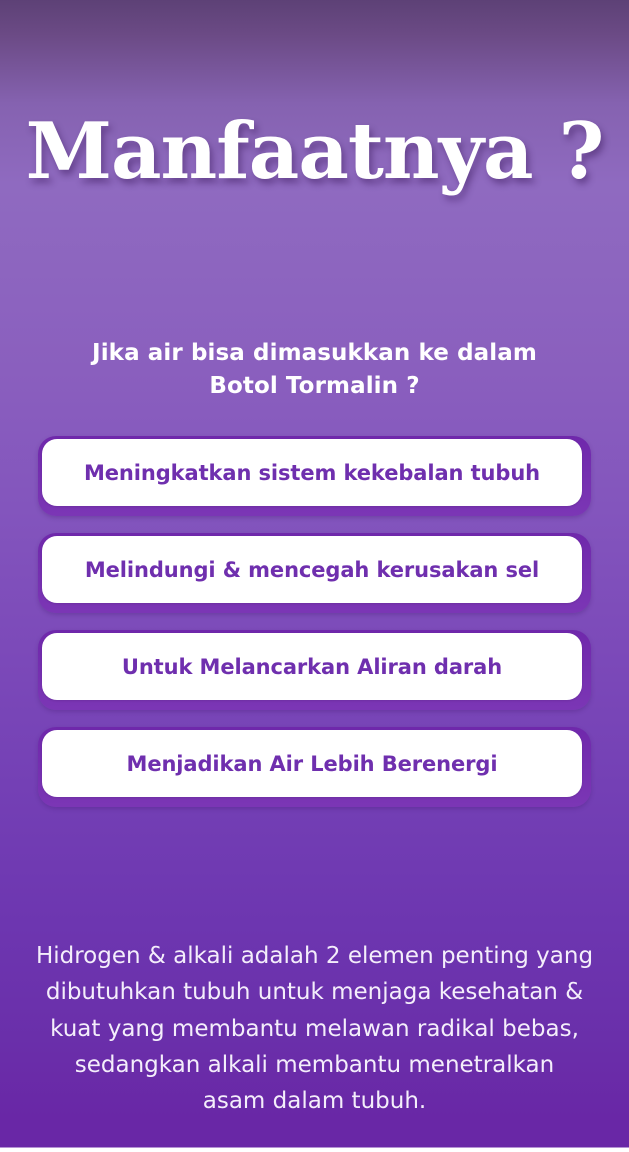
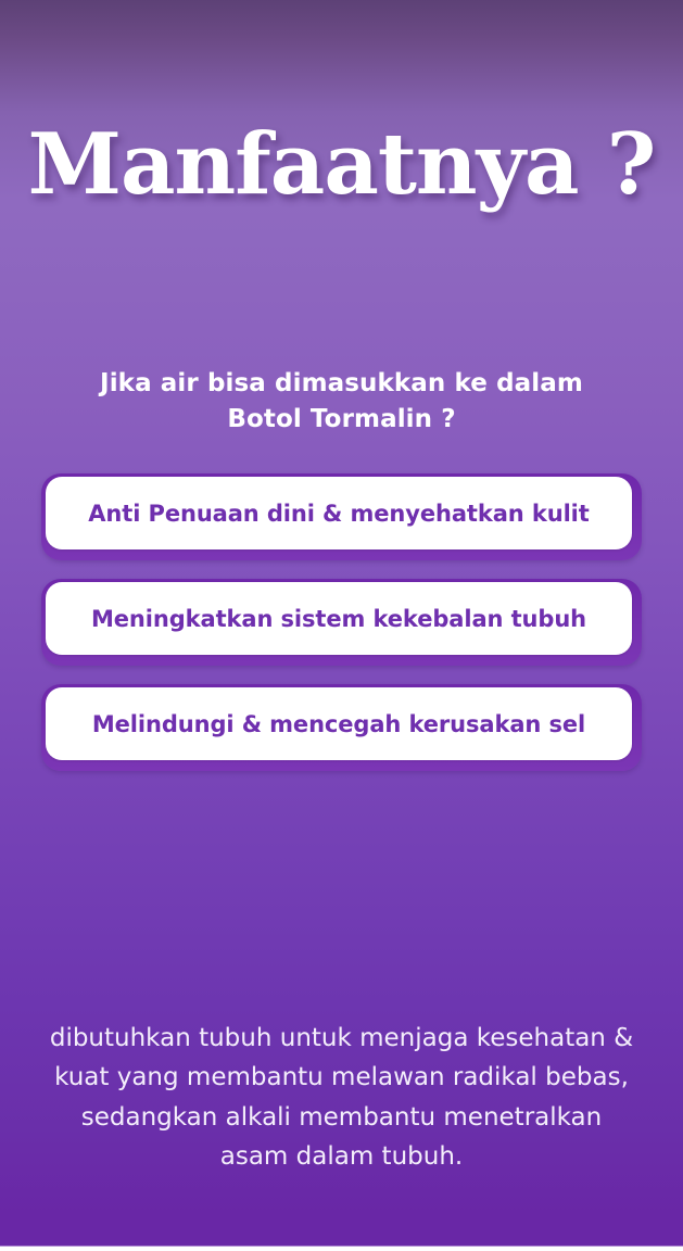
  Manfaatnya ?
  Jika air bisa dimasukkan ke dalam
  Botol Tormalin ?
+ Anti Penuaan dini & menyehatkan kulit
  Meningkatkan sistem kekebalan tubuh
  Melindungi & mencegah kerusakan sel
- Untuk Melancarkan Aliran darah
- Menjadikan Air Lebih Berenergi
- Hidrogen & alkali adalah 2 elemen penting yang
  dibutuhkan tubuh untuk menjaga kesehatan &
  kuat yang membantu melawan radikal bebas,
  sedangkan alkali membantu menetralkan
  asam dalam tubuh.
